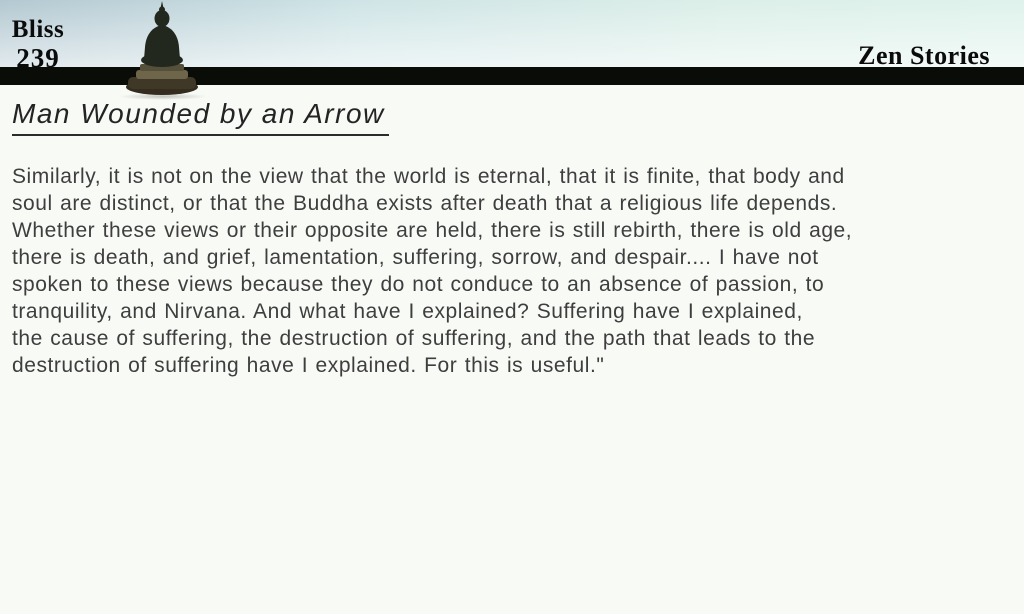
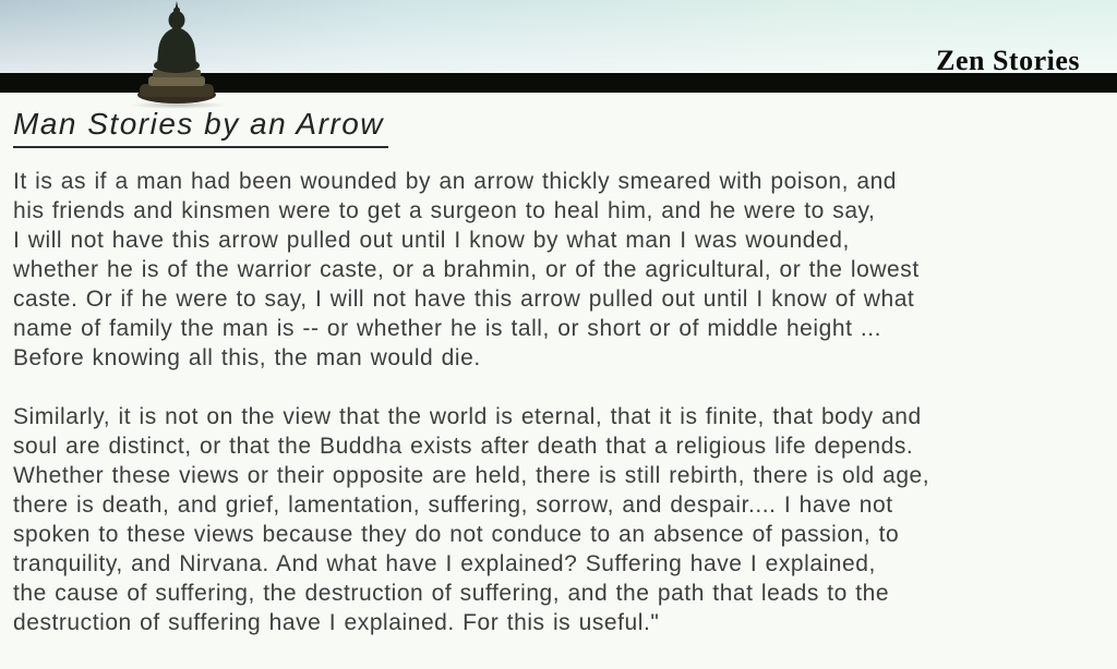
- Bliss
- 239
  Zen Stories
- Man Wounded by an Arrow
+ Man Stories by an Arrow
+ It is as if a man had been wounded by an arrow thickly smeared with poison, and
+ his friends and kinsmen were to get a surgeon to heal him, and he were to say,
+ I will not have this arrow pulled out until I know by what man I was wounded,
+ whether he is of the warrior caste, or a brahmin, or of the agricultural, or the lowest
+ caste. Or if he were to say, I will not have this arrow pulled out until I know of what
+ name of family the man is -- or whether he is tall, or short or of middle height ...
+ Before knowing all this, the man would die.
  Similarly, it is not on the view that the world is eternal, that it is finite, that body and
  soul are distinct, or that the Buddha exists after death that a religious life depends.
  Whether these views or their opposite are held, there is still rebirth, there is old age,
  there is death, and grief, lamentation, suffering, sorrow, and despair.... I have not
  spoken to these views because they do not conduce to an absence of passion, to
  tranquility, and Nirvana. And what have I explained? Suffering have I explained,
  the cause of suffering, the destruction of suffering, and the path that leads to the
  destruction of suffering have I explained. For this is useful."
